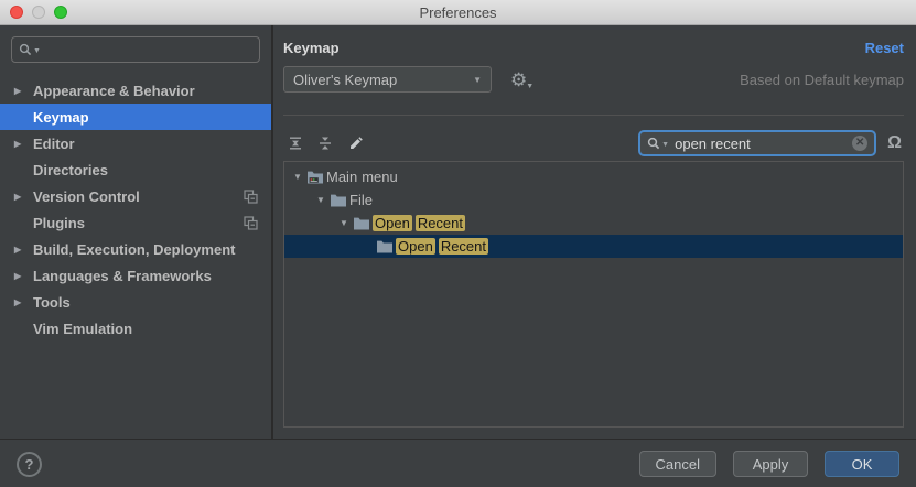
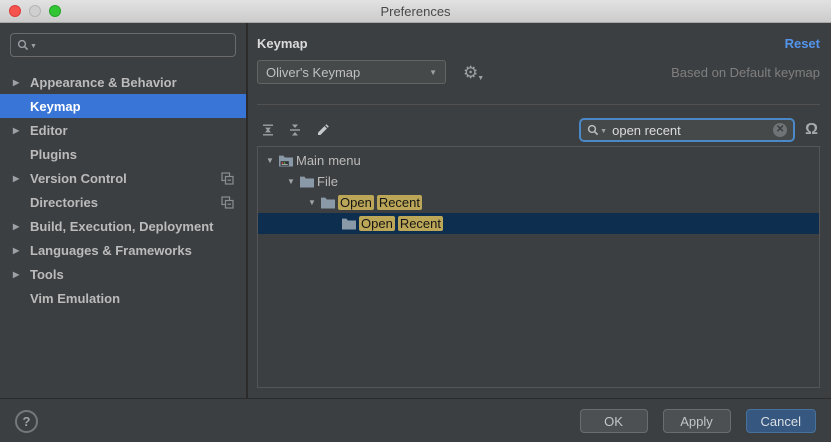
  Preferences
  ▶
  Appearance & Behavior
  Keymap
  ▶
  Editor
- Directories
+ Plugins
  ▶
  Version Control
- Plugins
+ Directories
  ▶
  Build, Execution, Deployment
  ▶
  Languages & Frameworks
  ▶
  Tools
  Vim Emulation
  Keymap
  Reset
  Oliver's Keymap
  ▼
  ⚙
  Based on Default keymap
  open recent
  ✕
  Ω
  ▼
  Main
  menu
  ▼
  File
  ▼
  Open
  Recent
  Open
  Recent
  ?
- Cancel
+ OK
  Apply
- OK
+ Cancel
